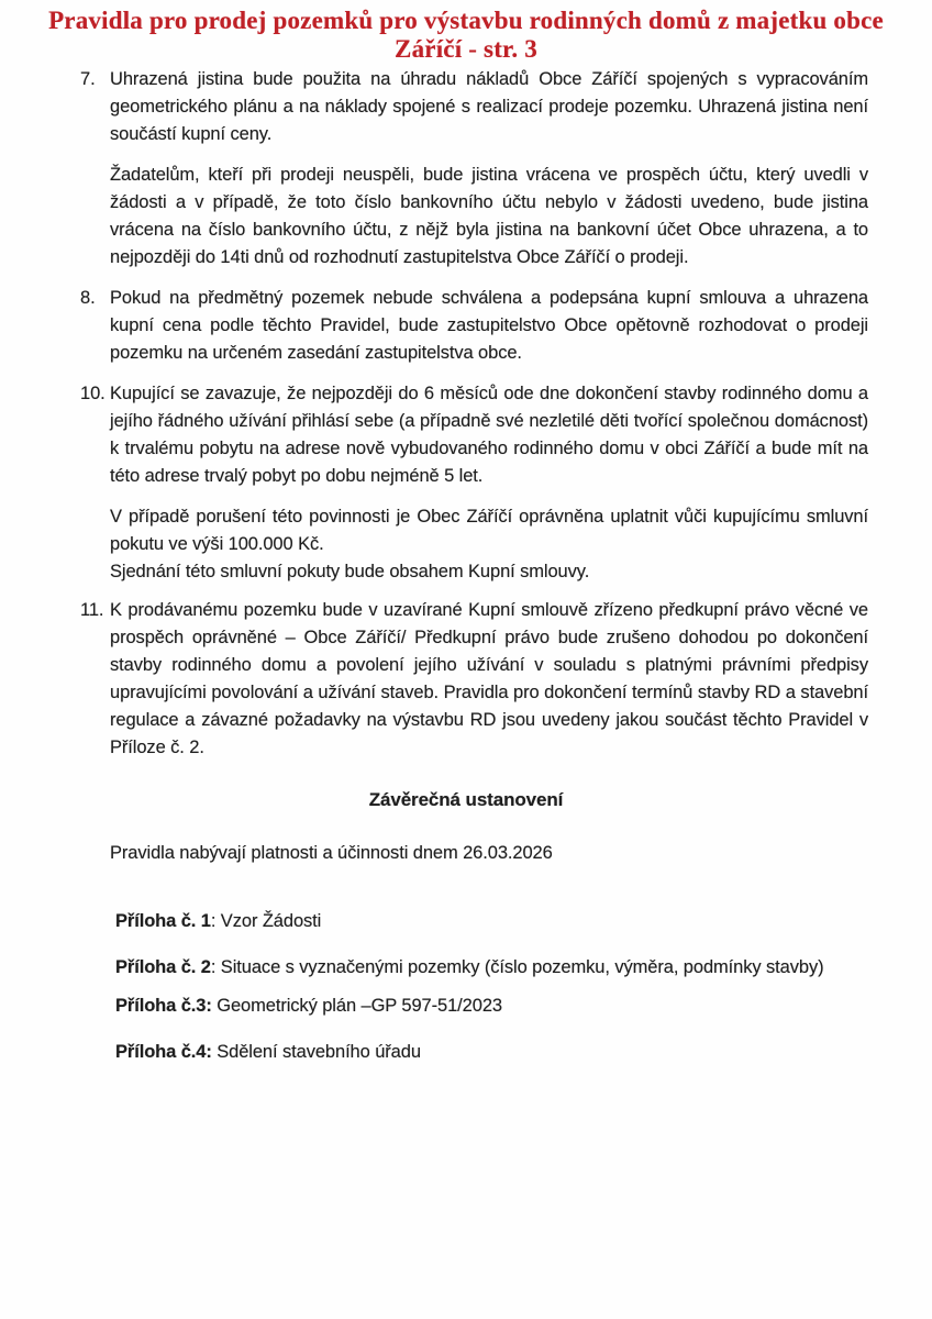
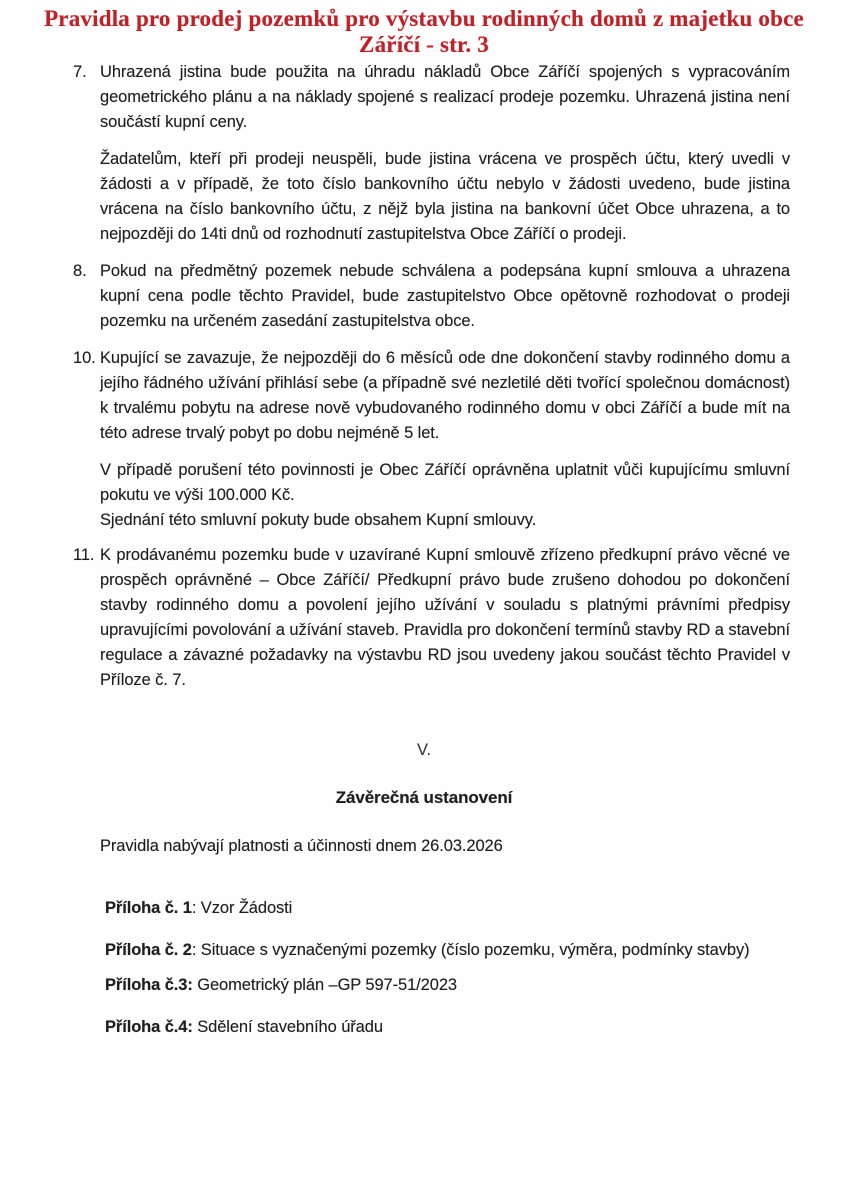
  Pravidla pro prodej pozemků pro výstavbu rodinných domů z majetku obce
  Záříčí - str. 3
  7.
  Uhrazená jistina bude použita na úhradu nákladů Obce Záříčí spojených s vypracováním geometrického plánu a na náklady spojené s realizací prodeje pozemku. Uhrazená jistina není součástí kupní ceny.
  Žadatelům, kteří při prodeji neuspěli, bude jistina vrácena ve prospěch účtu, který uvedli v žádosti a v případě, že toto číslo bankovního účtu nebylo v žádosti uvedeno, bude jistina vrácena na číslo bankovního účtu, z nějž byla jistina na bankovní účet Obce uhrazena, a to nejpozději do 14ti dnů od rozhodnutí zastupitelstva Obce Záříčí o prodeji.
  8.
  Pokud na předmětný pozemek nebude schválena a podepsána kupní smlouva a uhrazena kupní cena podle těchto Pravidel, bude zastupitelstvo Obce opětovně rozhodovat o prodeji pozemku na určeném zasedání zastupitelstva obce.
  10.
  Kupující se zavazuje, že nejpozději do 6 měsíců ode dne dokončení stavby rodinného domu a jejího řádného užívání přihlásí sebe (a případně své nezletilé děti tvořící společnou domácnost) k trvalému pobytu na adrese nově vybudovaného rodinného domu v obci Záříčí a bude mít na této adrese trvalý pobyt po dobu nejméně 5 let.
  V případě porušení této povinnosti je Obec Záříčí oprávněna uplatnit vůči kupujícímu smluvní pokutu ve výši 100.000 Kč.
  Sjednání této smluvní pokuty bude obsahem Kupní smlouvy.
  11.
- K prodávanému pozemku bude v uzavírané Kupní smlouvě zřízeno předkupní právo věcné ve prospěch oprávněné – Obce Záříčí/ Předkupní právo bude zrušeno dohodou po dokončení stavby rodinného domu a povolení jejího užívání v souladu s platnými právními předpisy upravujícími povolování a užívání staveb. Pravidla pro dokončení termínů stavby RD a stavební regulace a závazné požadavky na výstavbu RD jsou uvedeny jakou součást těchto Pravidel v Příloze č. 2.
+ K prodávanému pozemku bude v uzavírané Kupní smlouvě zřízeno předkupní právo věcné ve prospěch oprávněné – Obce Záříčí/ Předkupní právo bude zrušeno dohodou po dokončení stavby rodinného domu a povolení jejího užívání v souladu s platnými právními předpisy upravujícími povolování a užívání staveb. Pravidla pro dokončení termínů stavby RD a stavební regulace a závazné požadavky na výstavbu RD jsou uvedeny jakou součást těchto Pravidel v Příloze č. 7.
+ V.
  Závěrečná ustanovení
  Pravidla nabývají platnosti a účinnosti dnem 26.03.2026
  Příloha č. 1: Vzor Žádosti
  Příloha č. 2: Situace s vyznačenými pozemky (číslo pozemku, výměra, podmínky stavby)
  Příloha č.3: Geometrický plán –GP 597-51/2023
  Příloha č.4: Sdělení stavebního úřadu
